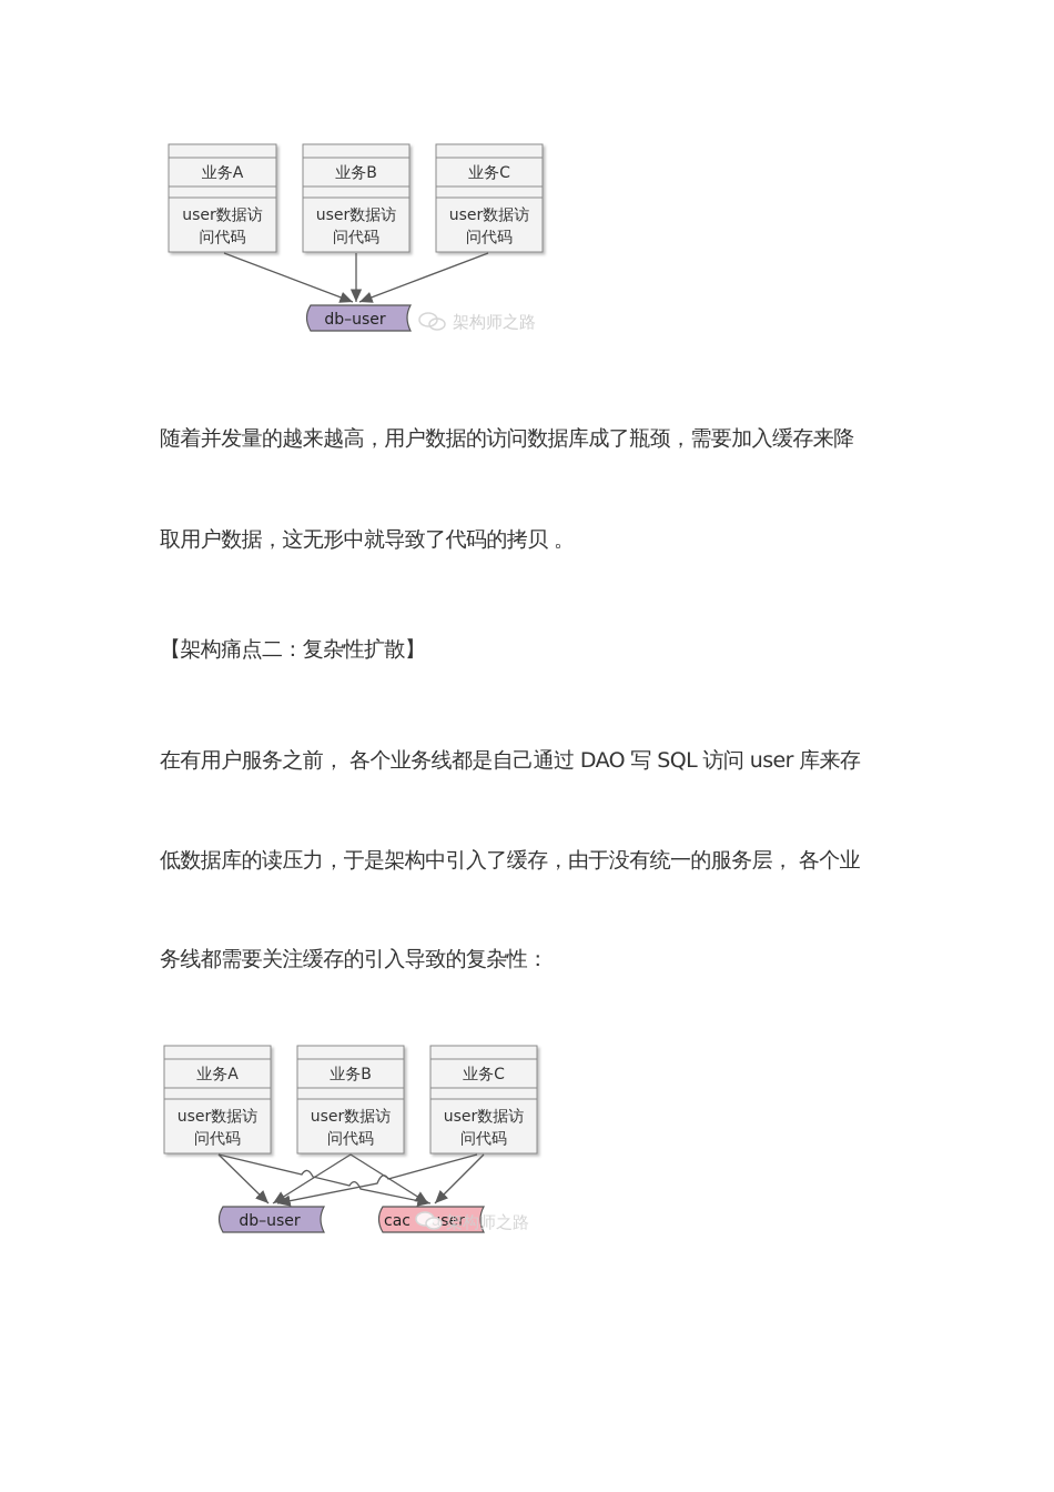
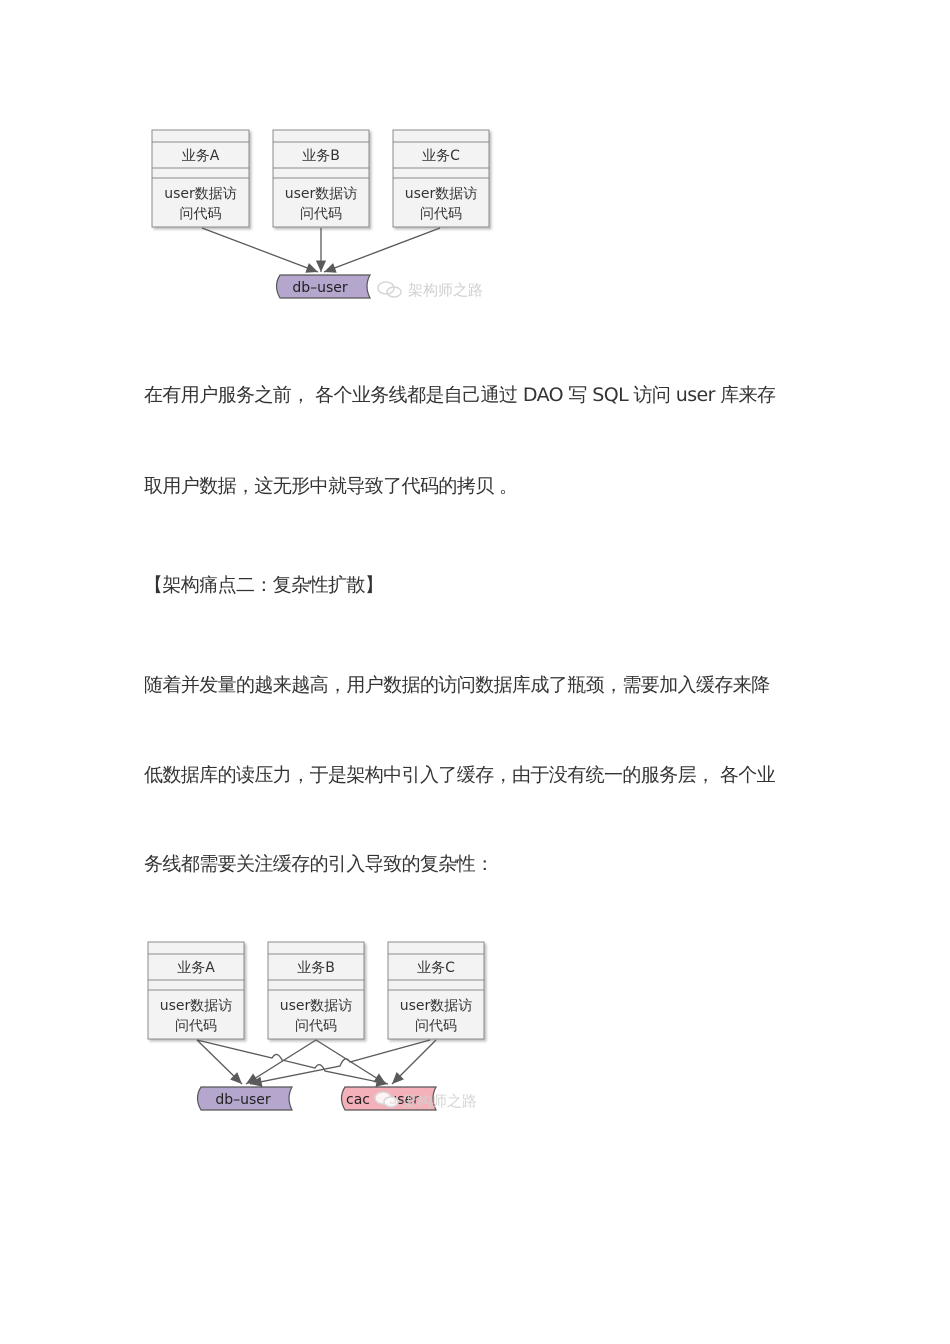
  业务A
  user数据访
  问代码
  业务B
  user数据访
  问代码
  业务C
  user数据访
  问代码
  db–user
  架构师之路
- 随着并发量的越来越高，用户数据的访问数据库成了瓶颈，需要加入缓存来降
+ 在有用户服务之前， 各个业务线都是自己通过 DAO 写 SQL 访问 user 库来存
  取用户数据，这无形中就导致了代码的拷贝 。
  【架构痛点二：复杂性扩散】
- 在有用户服务之前， 各个业务线都是自己通过 DAO 写 SQL 访问 user 库来存
+ 随着并发量的越来越高，用户数据的访问数据库成了瓶颈，需要加入缓存来降
  低数据库的读压力，于是架构中引入了缓存，由于没有统一的服务层， 各个业
  务线都需要关注缓存的引入导致的复杂性：
  业务A
  user数据访
  问代码
  业务B
  user数据访
  问代码
  业务C
  user数据访
  问代码
  db–user
  cac -user
  架构师之路
